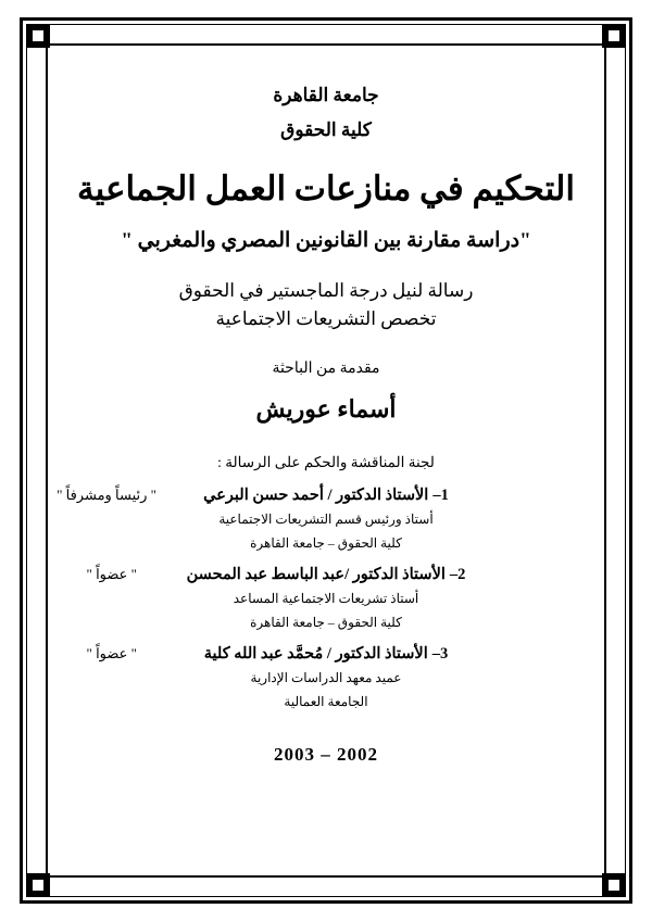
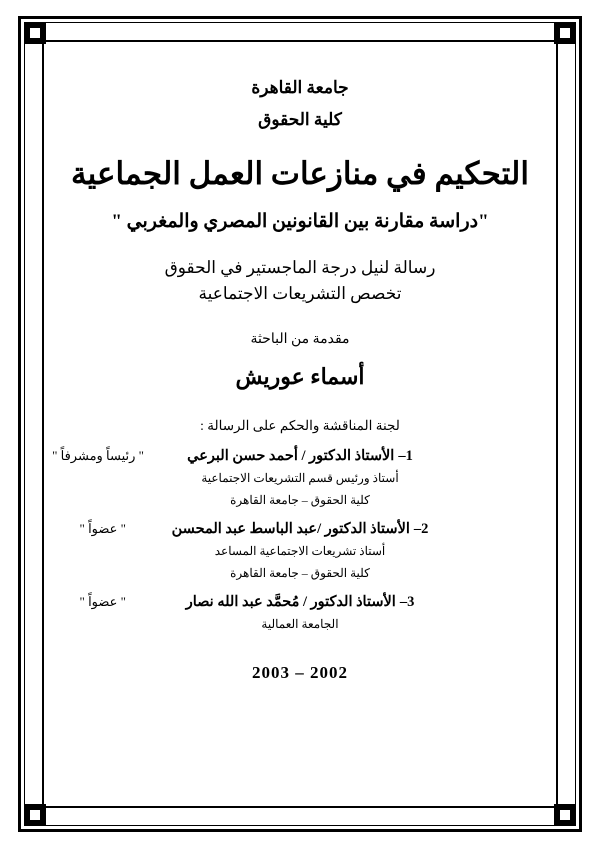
  جامعة القاهرة
  كلية الحقوق
  التحكيم في منازعات العمل الجماعية
  "دراسة مقارنة بين القانونين المصري والمغربي "
  رسالة لنيل درجة الماجستير في الحقوق
  تخصص التشريعات الاجتماعية
  مقدمة من الباحثة
  أسماء عوريش
  لجنة المناقشة والحكم على الرسالة :
  1–
  الأستاذ الدكتور / أحمد حسن البرعي
  " رئيساً ومشرفاً "
  أستاذ ورئيس قسم التشريعات الاجتماعية
  كلية الحقوق – جامعة القاهرة
  2–
  الأستاذ الدكتور /عبد الباسط عبد المحسن
  " عضواً "
  أستاذ تشريعات الاجتماعية المساعد
  كلية الحقوق – جامعة القاهرة
  3–
- الأستاذ الدكتور / مُحمَّد عبد الله كلية
+ الأستاذ الدكتور / مُحمَّد عبد الله نصار
  " عضواً "
- عميد معهد الدراسات الإدارية
  الجامعة العمالية
  2003 – 2002
